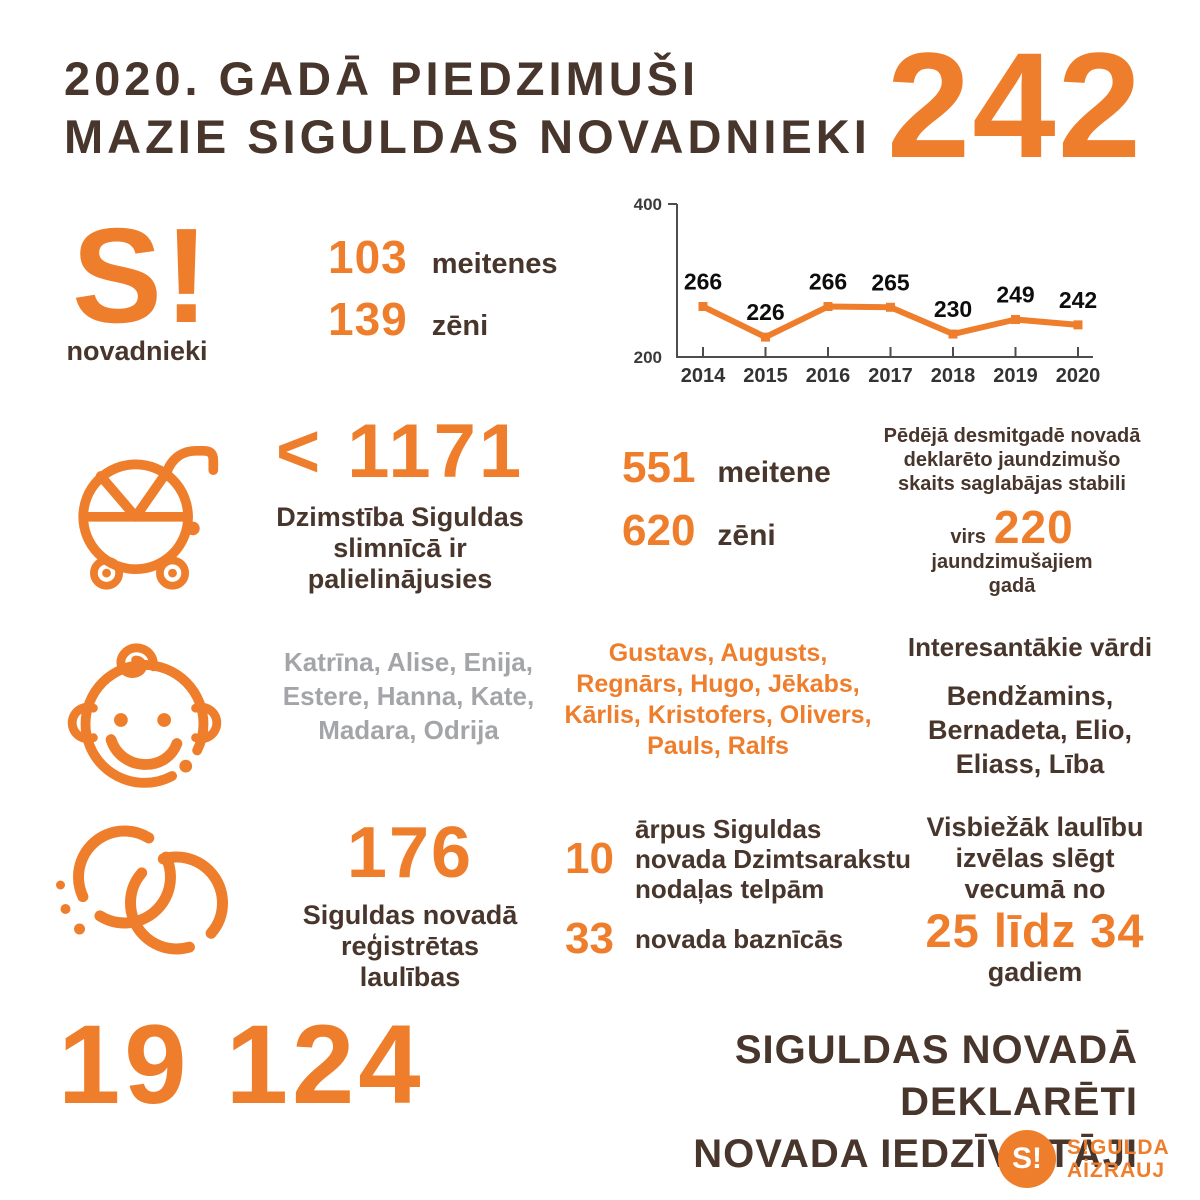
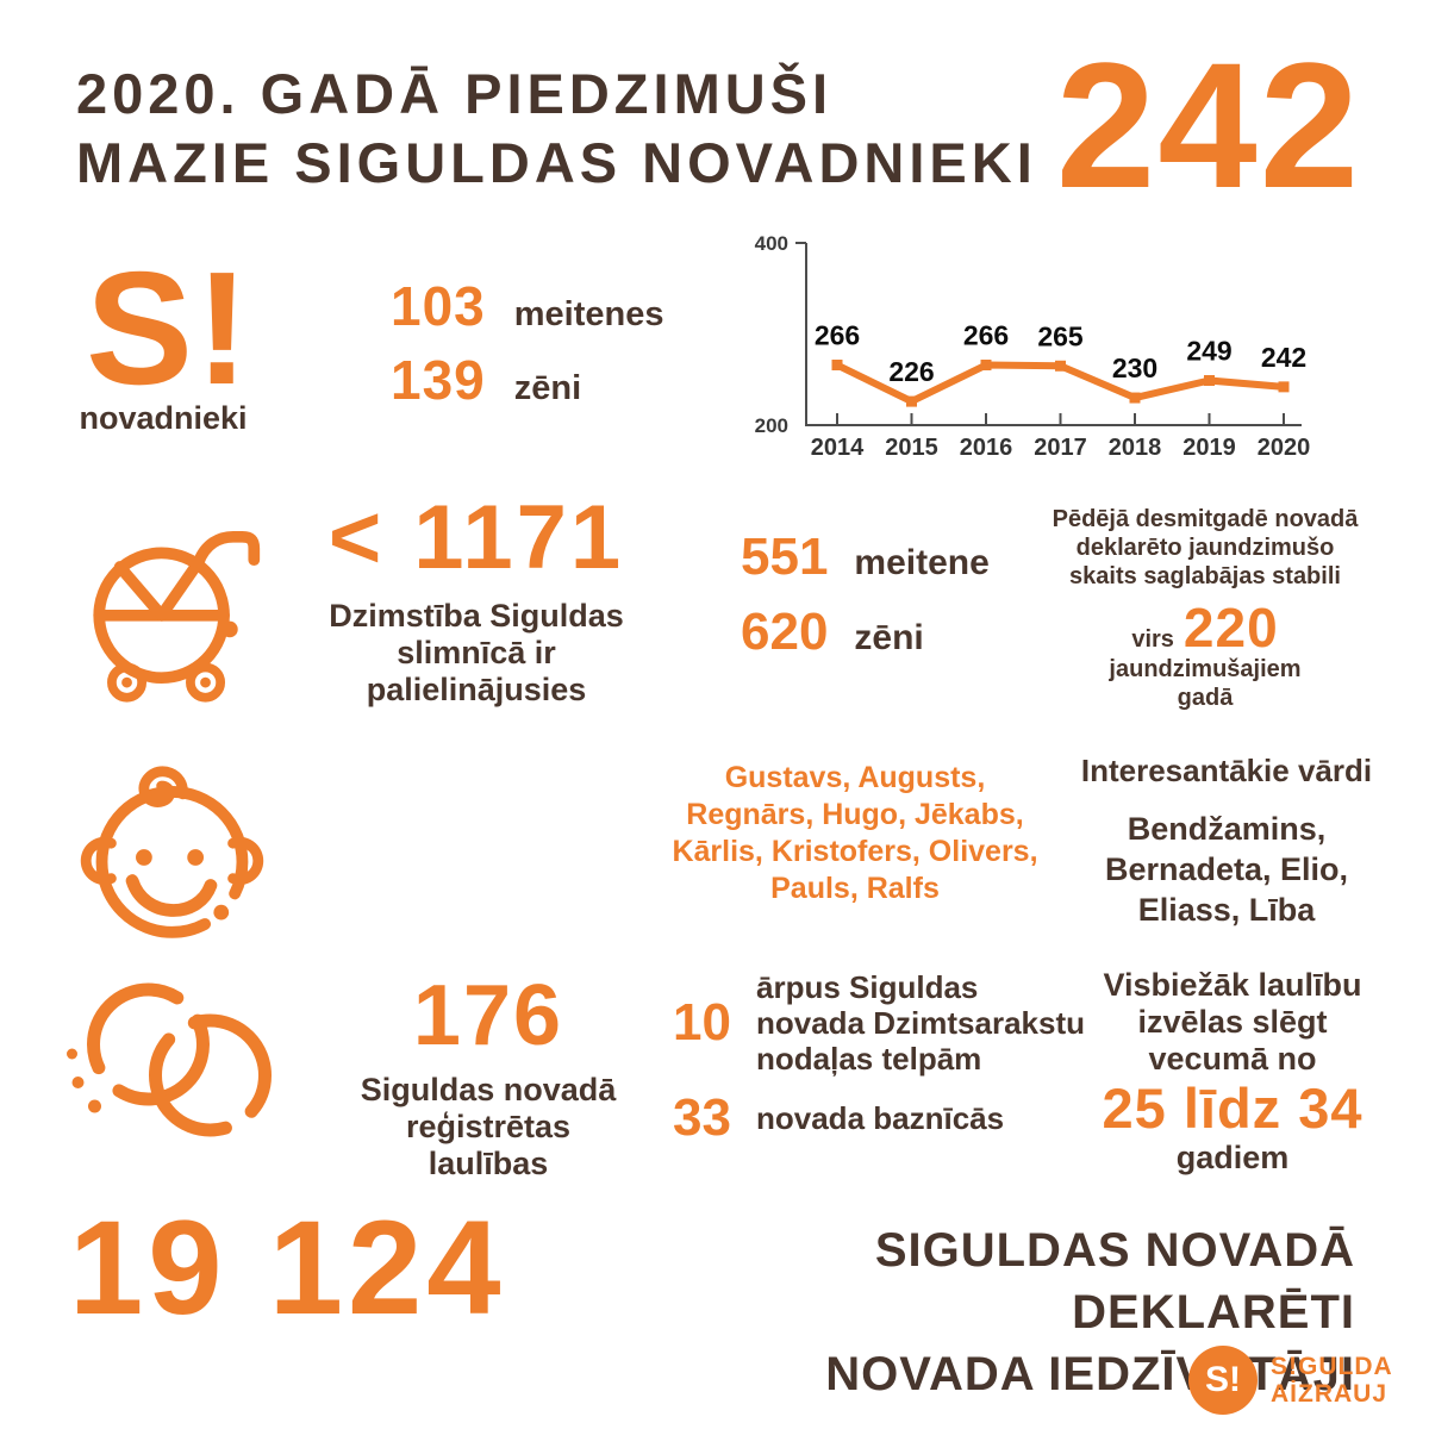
  2020. GADĀ PIEDZIMUŠI
  MAZIE SIGULDAS NOVADNIEKI
  242
  S!
  novadnieki
  103
  meitenes
  139
  zēni
  200
  400
  2014
  2015
  2016
  2017
  2018
  2019
  2020
  266
  226
  266
  265
  230
  249
  242
  < 1171
  Dzimstība Siguldas
  slimnīcā ir
  palielinājusies
  551
  meitene
  620
  zēni
  Pēdējā desmitgadē novadā
  deklarēto jaundzimušo
  skaits saglabājas stabili
  virs 220
  jaundzimušajiem
  gadā
- Katrīna, Alise, Enija,
- Estere, Hanna, Kate,
- Madara, Odrija
  Gustavs, Augusts,
  Regnārs, Hugo, Jēkabs,
  Kārlis, Kristofers, Olivers,
  Pauls, Ralfs
  Interesantākie vārdi
  Bendžamins,
  Bernadeta, Elio,
  Eliass, Lība
  176
  Siguldas novadā
  reģistrētas laulības
  10
  ārpus Siguldas
  novada Dzimtsarakstu
  nodaļas telpām
  33
  novada baznīcās
  Visbiežāk laulību
  izvēlas slēgt
  vecumā no
  25 līdz 34
  gadiem
  19 124
  SIGULDAS NOVADĀ DEKLARĒTI
  NOVADA IEDZĪTĀJI
  S!
  S!GULDA
  AİZRAUJ
